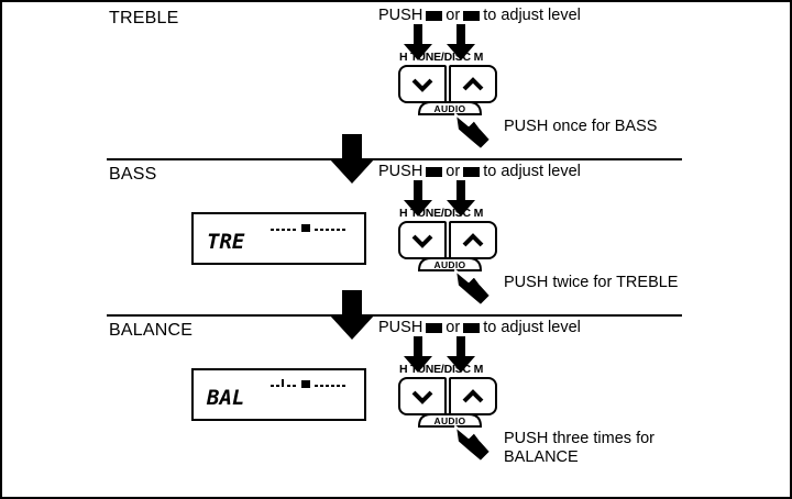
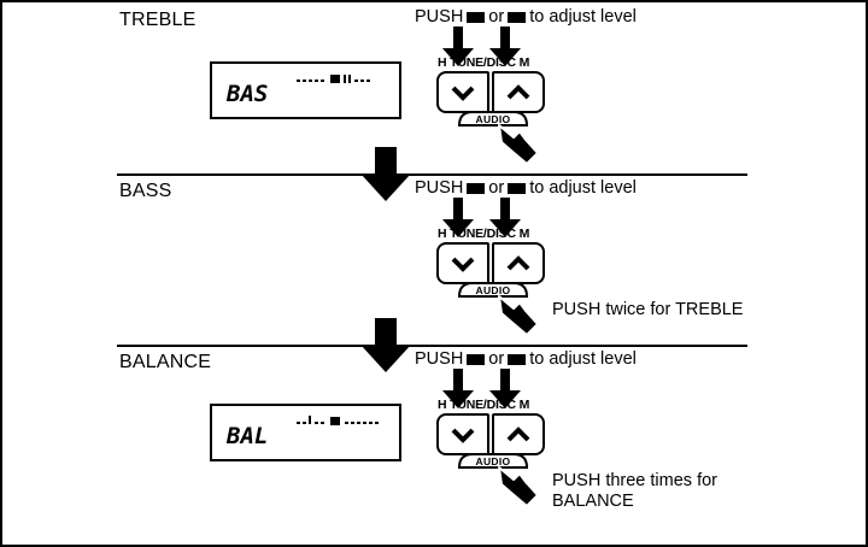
  TREBLE
+ BAS
  PUSH or to adjust level
  H TUNE/DISC M
  AUDIO
- PUSH once for BASS
  BASS
- TRE
  PUSH or to adjust level
  H TUNE/DISC M
  AUDIO
  PUSH twice for TREBLE
  BALANCE
  BAL
  PUSH or to adjust level
  H TUNE/DISC M
  AUDIO
  PUSH three times for
  BALANCE
